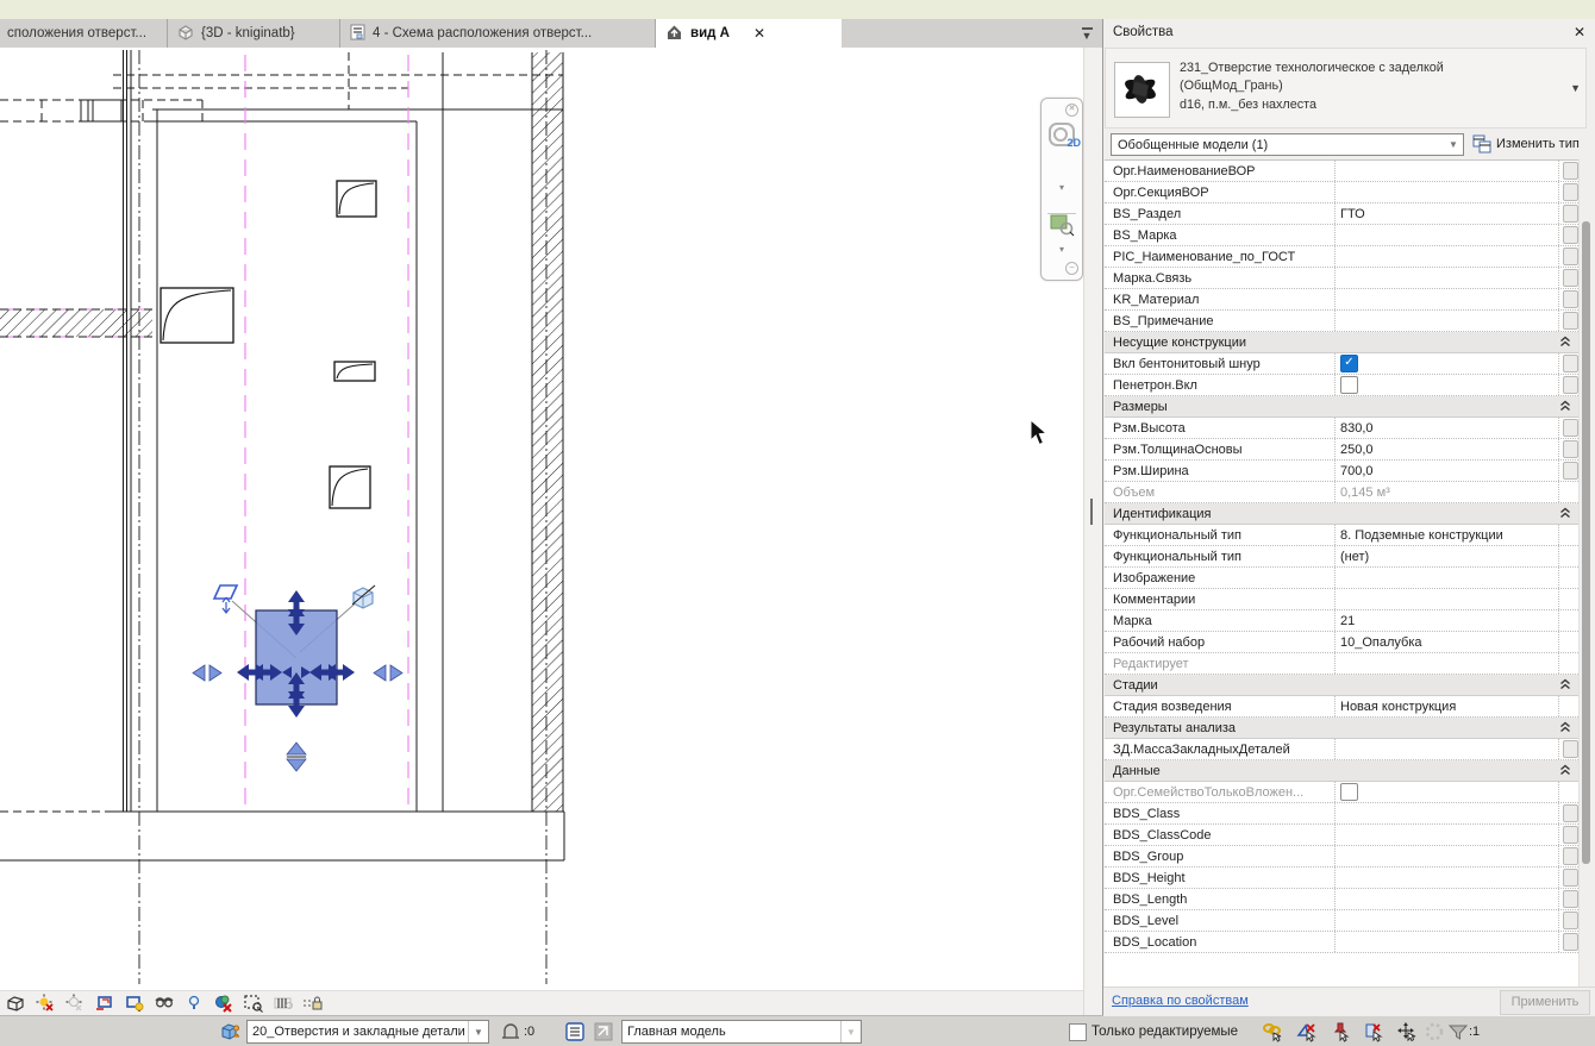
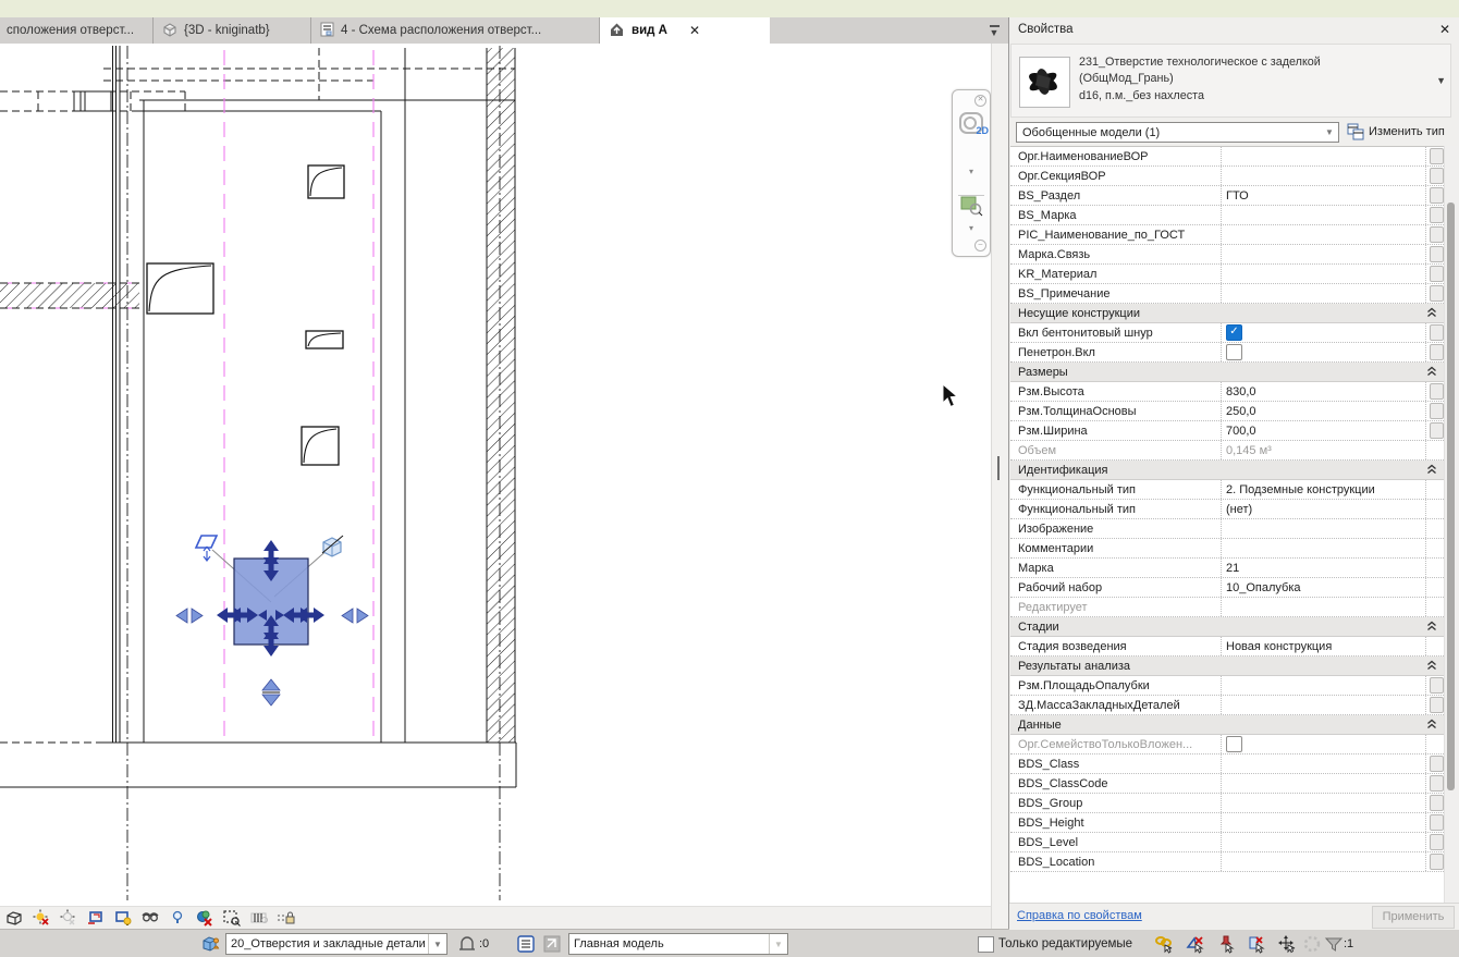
  сположения отверст...
  {3D - kniginatb}
  4 - Схема расположения отверст...
  вид А
  ✕
  ▼
  2D
  ▾
  ▾
  20_Отверстия и закладные детали
  ▼
  :0
  Главная модель
  ▼
  Только редактируемые
  :1
  Свойства
  ✕
  231_Отверстие технологическое с заделкой
  (ОбщМод_Грань)
  d16, п.м._без нахлеста
  ▼
  Обобщенные модели (1)
  ▼
  Изменить тип
  Орг.НаименованиеВОР
  Орг.СекцияВОР
  BS_Раздел
  ГТО
  BS_Марка
  PIC_Наименование_по_ГОСТ
  Марка.Связь
  KR_Материал
  BS_Примечание
  Несущие конструкции
  Вкл бентонитовый шнур
  ✓
  Пенетрон.Вкл
  Размеры
  Рзм.Высота
  830,0
  Рзм.ТолщинаОсновы
  250,0
  Рзм.Ширина
  700,0
  Объем
  0,145 м³
  Идентификация
  Функциональный тип
- 8. Подземные конструкции
+ 2. Подземные конструкции
  Функциональный тип
  (нет)
  Изображение
  Комментарии
  Марка
  21
  Рабочий набор
  10_Опалубка
  Редактирует
  Стадии
  Стадия возведения
  Новая конструкция
  Результаты анализа
+ Рзм.ПлощадьОпалубки
  ЗД.МассаЗакладныхДеталей
  Данные
  Орг.СемействоТолькоВложен...
  BDS_Class
  BDS_ClassCode
  BDS_Group
  BDS_Height
- BDS_Length
  BDS_Level
  BDS_Location
  Справка по свойствам
  Применить
